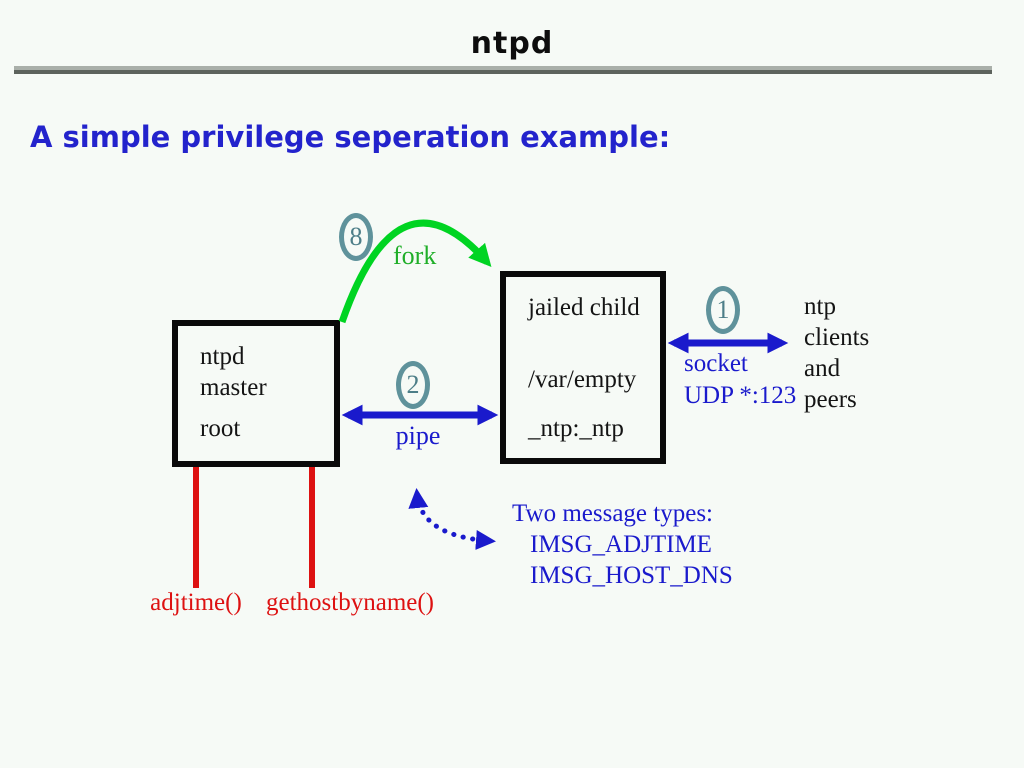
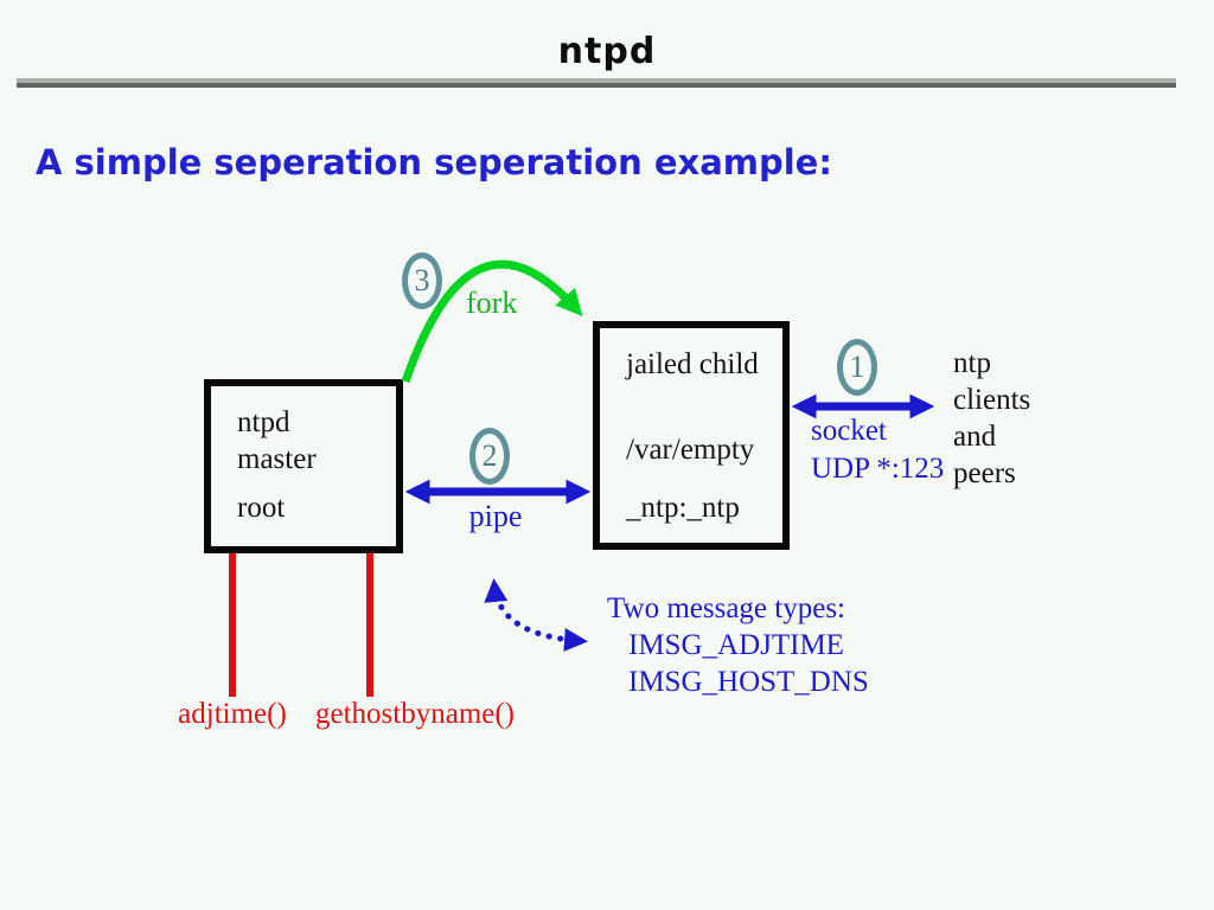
  ntpd
- A simple privilege seperation example:
+ A simple seperation seperation example:
  ntpd
  master
  root
  jailed child
  /var/empty
  _ntp:_ntp
- 8
+ 3
  2
  1
  fork
  pipe
  socket
  UDP *:123
  ntp
  clients
  and
  peers
  Two message types:
  IMSG_ADJTIME
  IMSG_HOST_DNS
  adjtime()
  gethostbyname()
